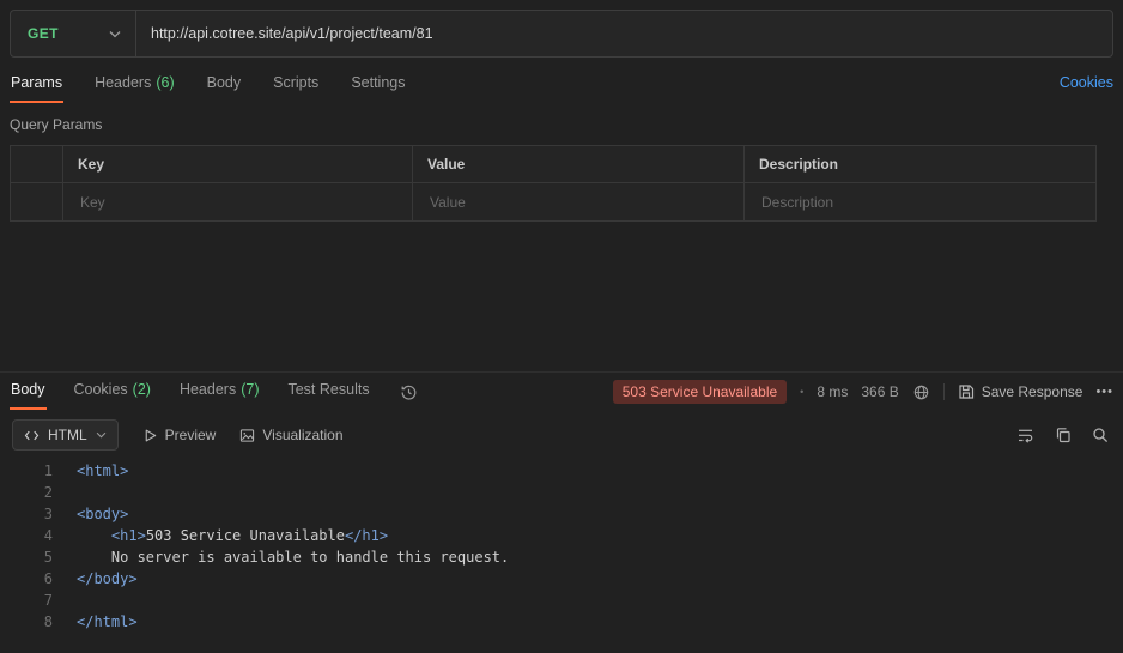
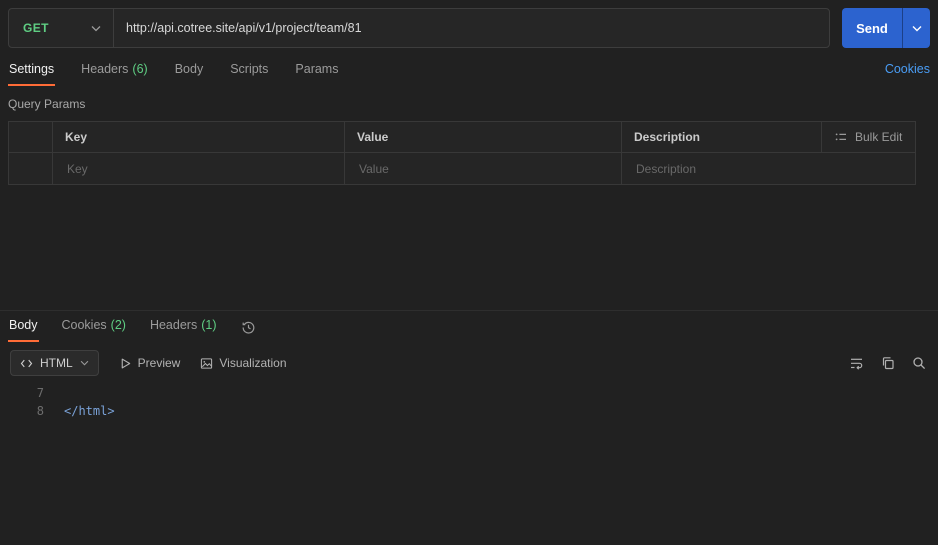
  GET
  http://api.cotree.site/api/v1/project/team/81
+ Send
- Params
+ Settings
  Headers
  (6)
  Body
  Scripts
- Settings
+ Params
  Cookies
  Query Params
  Key
  Value
  Description
+ Bulk Edit
  Key
  Value
  Description
  Body
  Cookies
  (2)
  Headers
- (7)
+ (1)
- Test Results
- 503 Service Unavailable
- •
- 8 ms
- 366 B
- Save Response
- •••
  HTML
  Preview
  Visualization
- 1
- <html>
- 2
- 3
- <body>
- 4
- <h1>503 Service Unavailable</h1>
- 5
- No server is available to handle this request.
- 6
- </body>
  7
  8
  </html>
